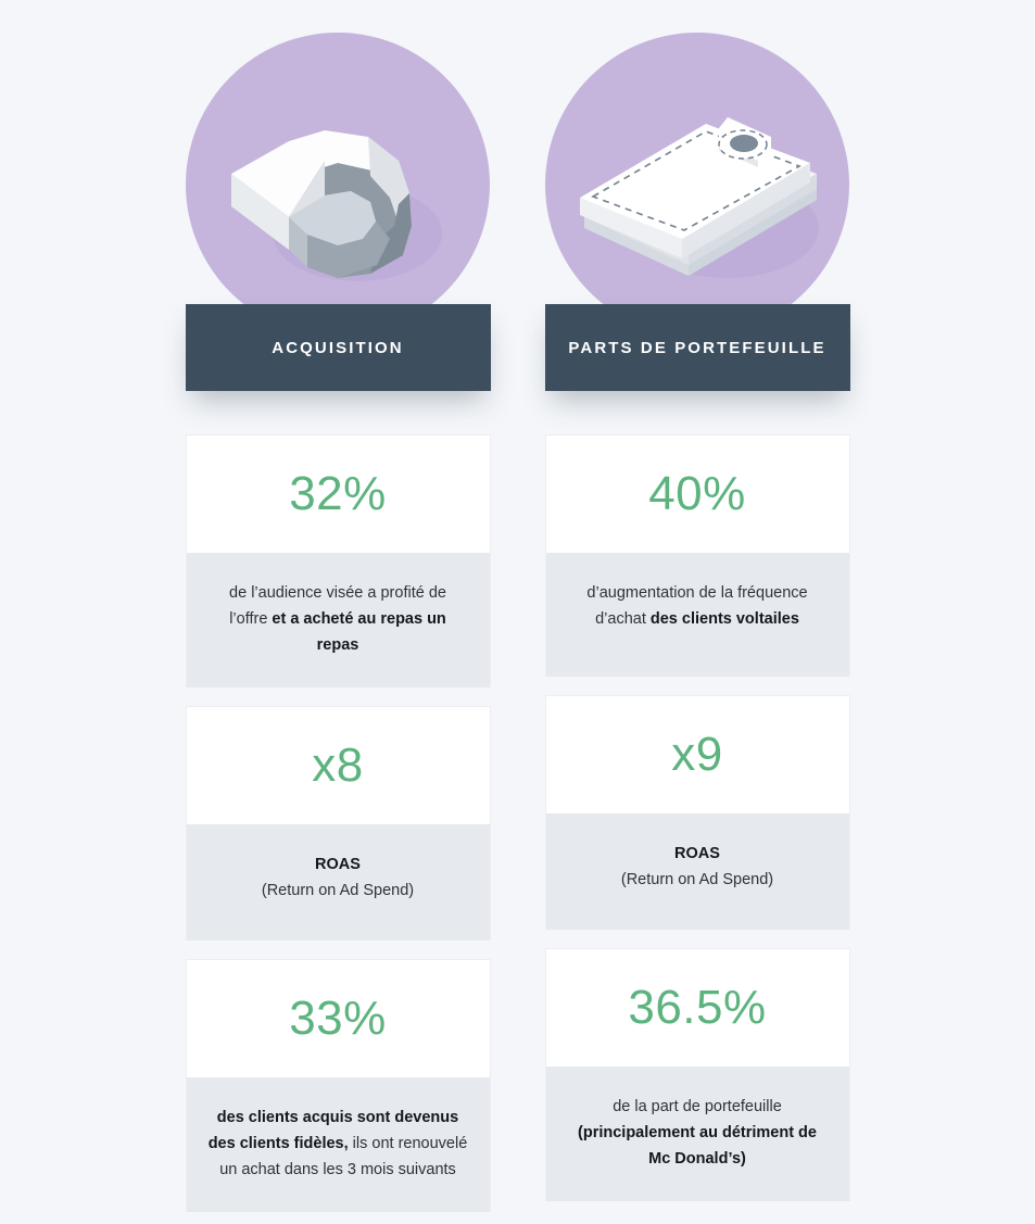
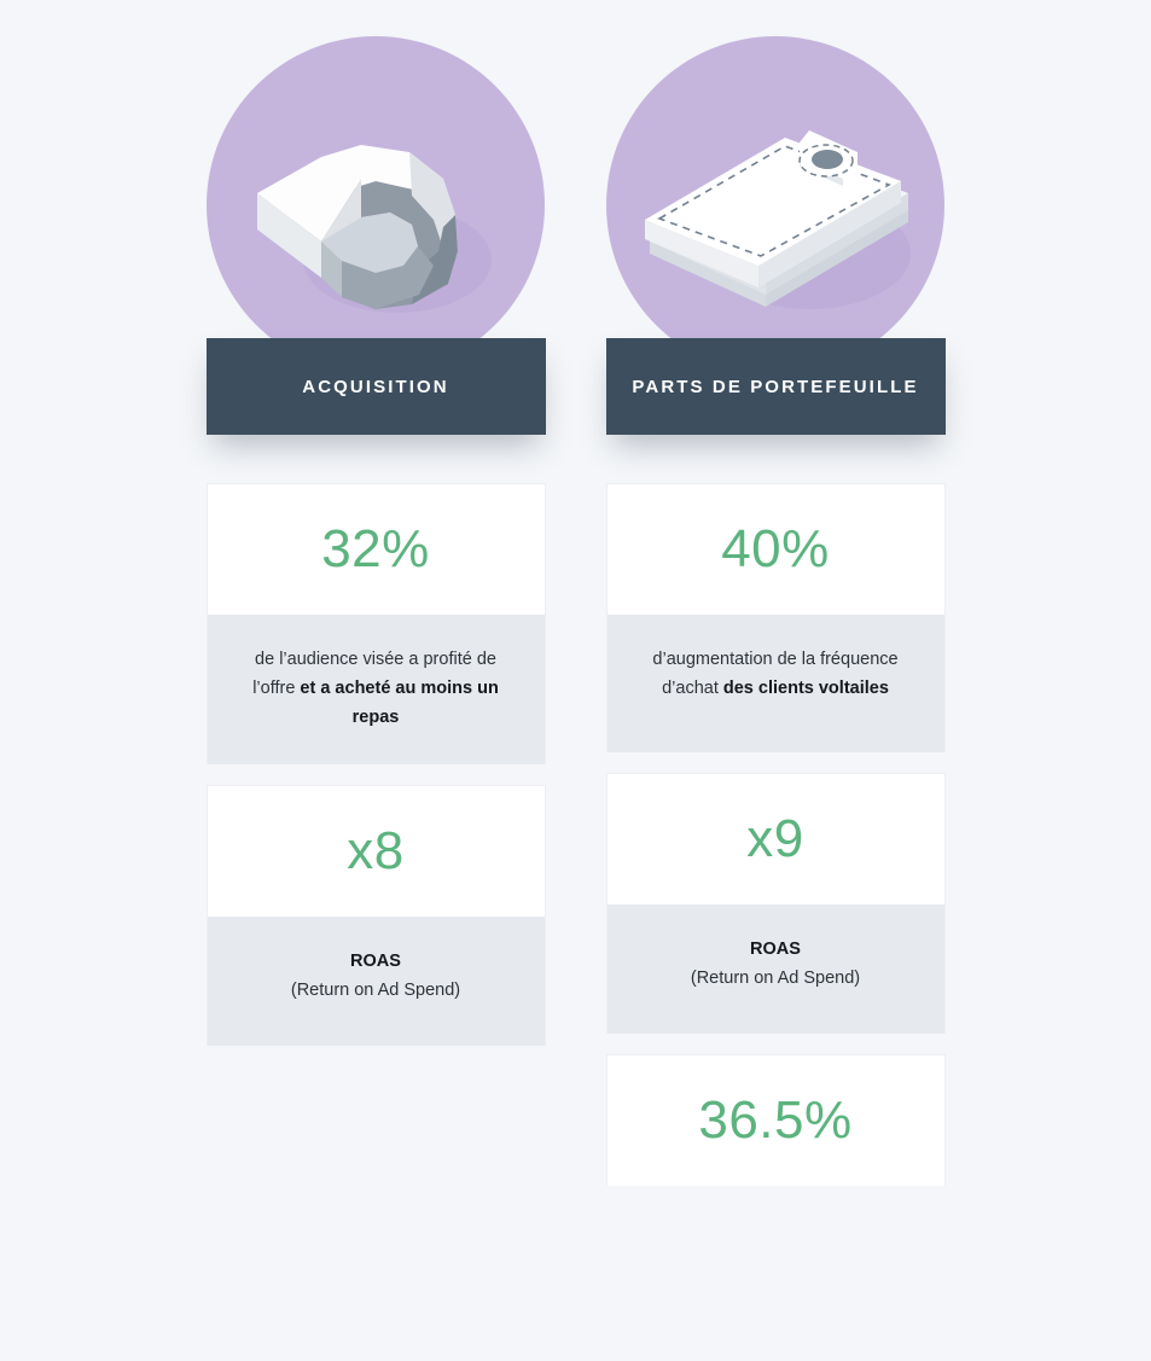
  ACQUISITION
  32%
- de l’audience visée a profité de l’offre et a acheté au repas un repas
+ de l’audience visée a profité de l’offre et a acheté au moins un repas
  x8
  ROAS
  (Return on Ad Spend)
- 33%
- des clients acquis sont devenus des clients fidèles, ils ont renouvelé un achat dans les 3 mois suivants
  PARTS DE PORTEFEUILLE
  40%
  d’augmentation de la fréquence d’achat des clients voltailes
  x9
  ROAS
  (Return on Ad Spend)
  36.5%
- de la part de portefeuille (principalement au détriment de Mc Donald’s)
